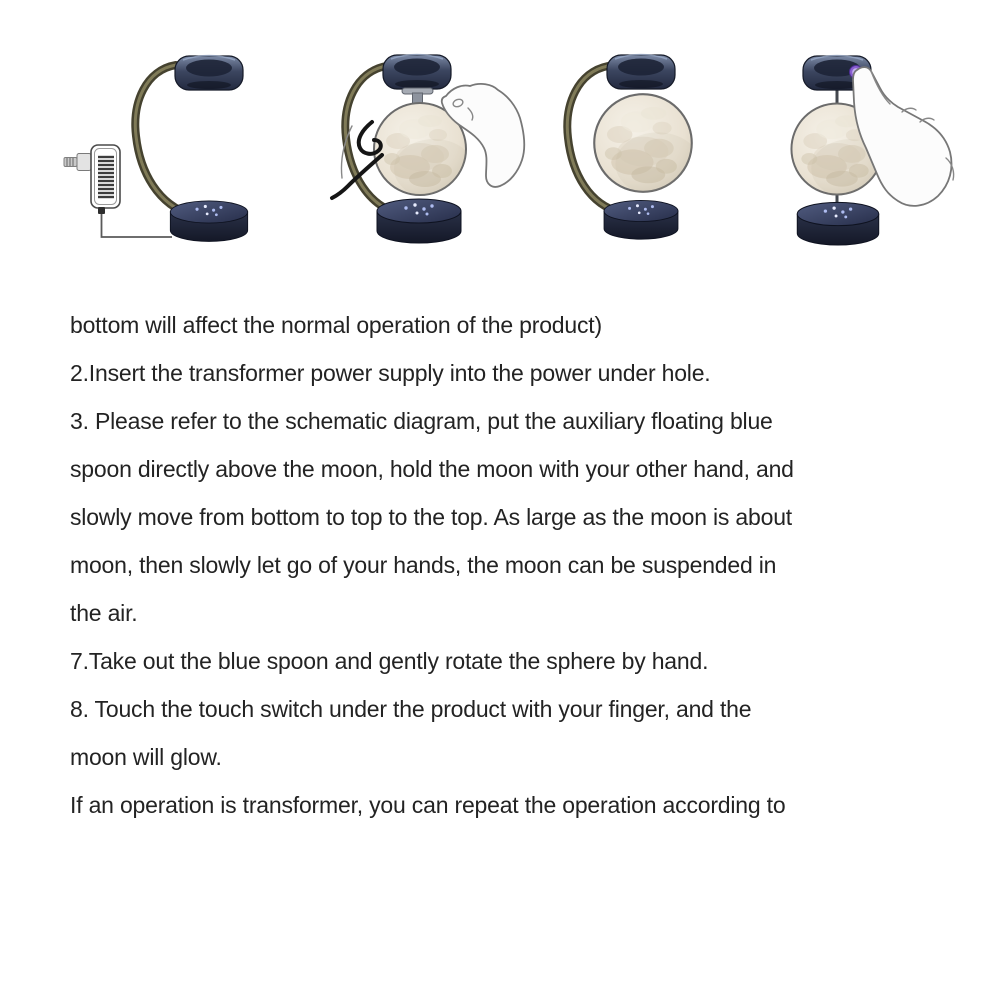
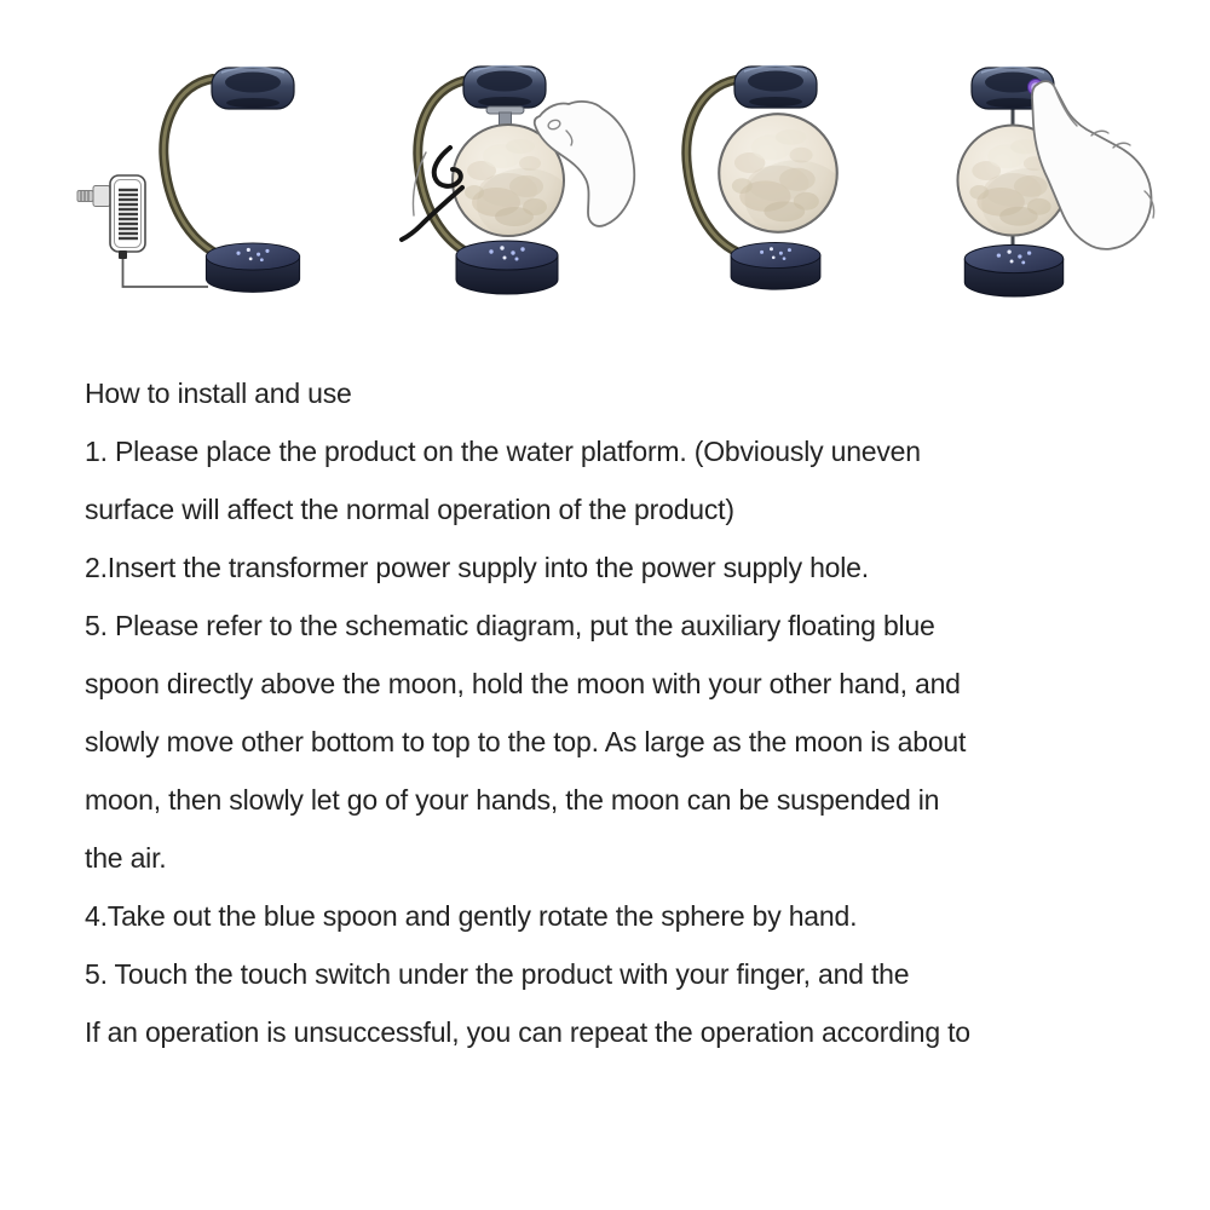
+ How to install and use
+ 1. Please place the product on the water platform. (Obviously uneven
- bottom will affect the normal operation of the product)
+ surface will affect the normal operation of the product)
- 2.Insert the transformer power supply into the power under hole.
+ 2.Insert the transformer power supply into the power supply hole.
- 3. Please refer to the schematic diagram, put the auxiliary floating blue
+ 5. Please refer to the schematic diagram, put the auxiliary floating blue
  spoon directly above the moon, hold the moon with your other hand, and
- slowly move from bottom to top to the top. As large as the moon is about
+ slowly move other bottom to top to the top. As large as the moon is about
  moon, then slowly let go of your hands, the moon can be suspended in
  the air.
- 7.Take out the blue spoon and gently rotate the sphere by hand.
+ 4.Take out the blue spoon and gently rotate the sphere by hand.
- 8. Touch the touch switch under the product with your finger, and the
+ 5. Touch the touch switch under the product with your finger, and the
- moon will glow.
- If an operation is transformer, you can repeat the operation according to
+ If an operation is unsuccessful, you can repeat the operation according to
